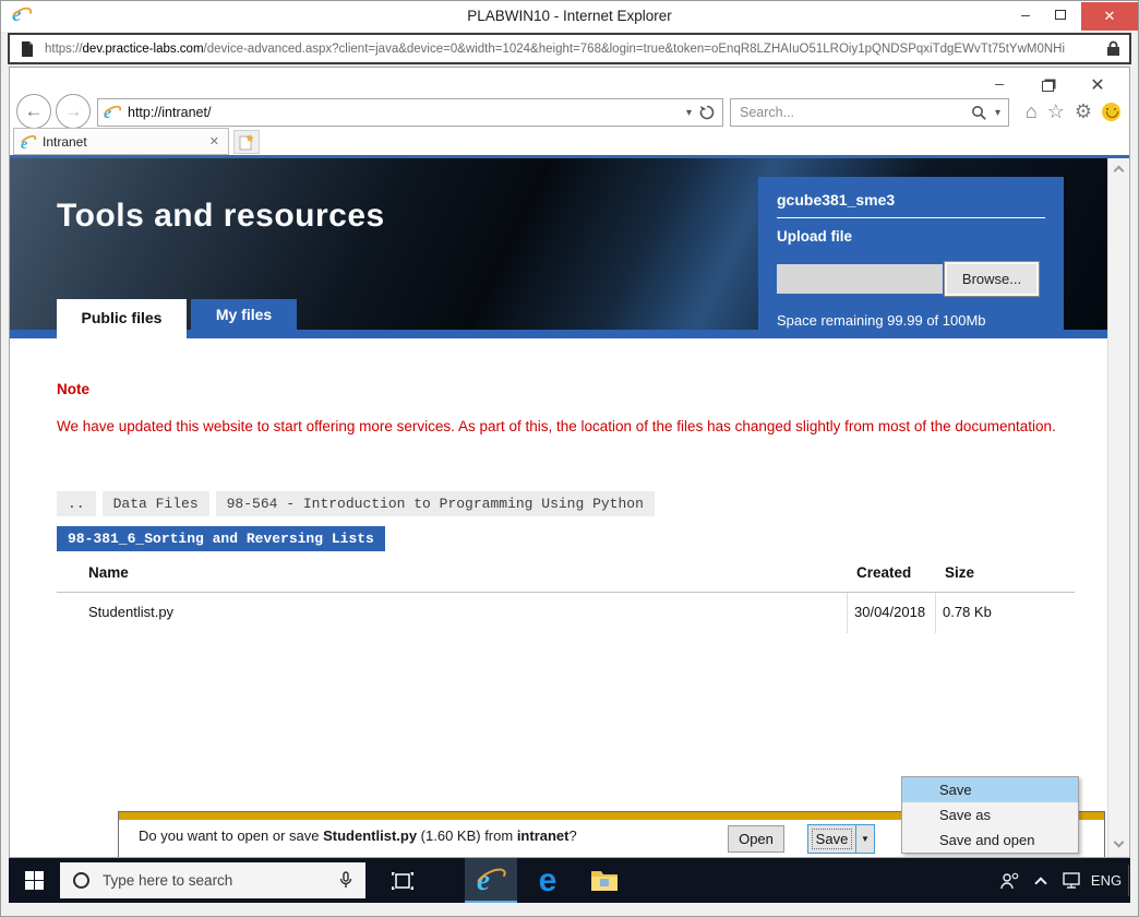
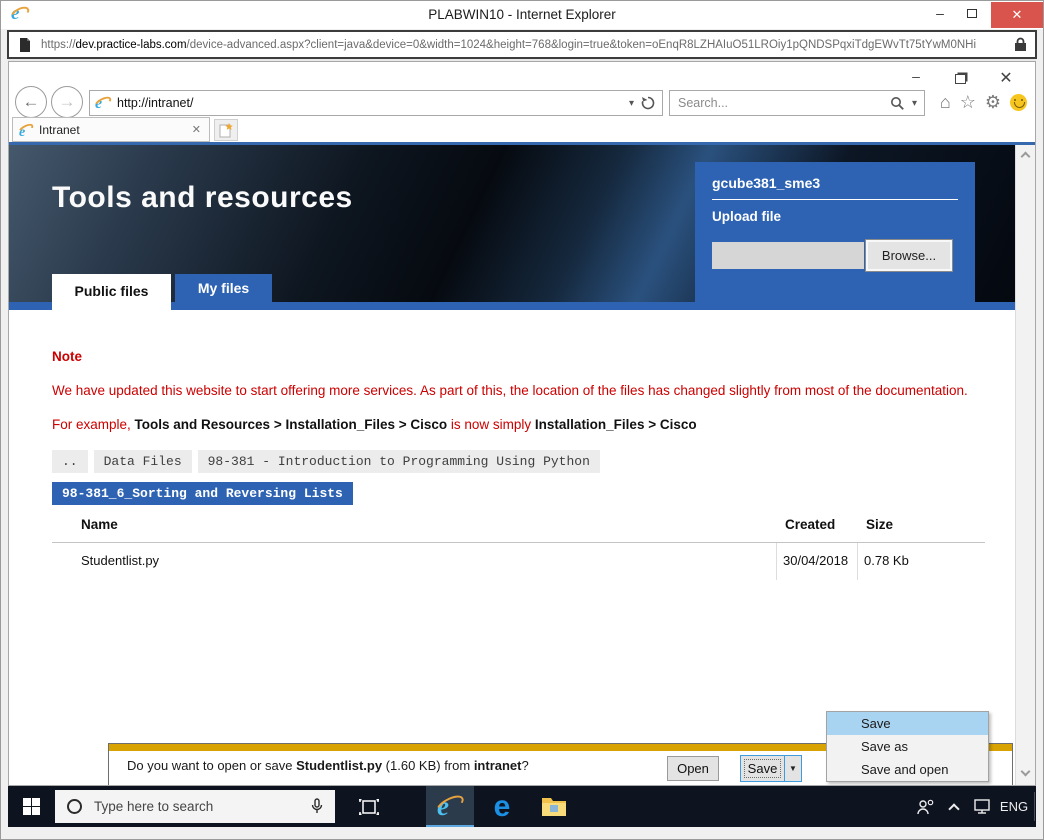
  e
  PLABWIN10 - Internet Explorer
  –
  ✕
  https://dev.practice-labs.com/device-advanced.aspx?client=java&device=0&width=1024&height=768&login=true&token=oEnqR8LZHAIuO51LROiy1pQNDSPqxiTdgEWvTt75tYwM0NHi
  –
  ✕
  ←
  →
  e
  http://intranet/
  ▾
  Search...
  ▾
  ⌂
  ☆
  ⚙
  e
  Intranet
  ✕
  Tools and resources
  gcube381_sme3
  Upload file
  Browse...
- Space remaining 99.99 of 100Mb
  Public files
  My files
  Note
  We have updated this website to start offering more services. As part of this, the location of the files has changed slightly from most of the documentation.
+ For example, Tools and Resources > Installation_Files > Cisco is now simply Installation_Files > Cisco
  ..
  Data Files
- 98-564 - Introduction to Programming Using Python
+ 98-381 - Introduction to Programming Using Python
  98-381_6_Sorting and Reversing Lists
  Name
  Created
  Size
  Studentlist.py
  30/04/2018
  0.78 Kb
  Do you want to open or save Studentlist.py (1.60 KB) from intranet?
  Open
  Save
  ▼
  Save
  Save as
  Save and open
  Type here to search
  e
  e
  ENG
